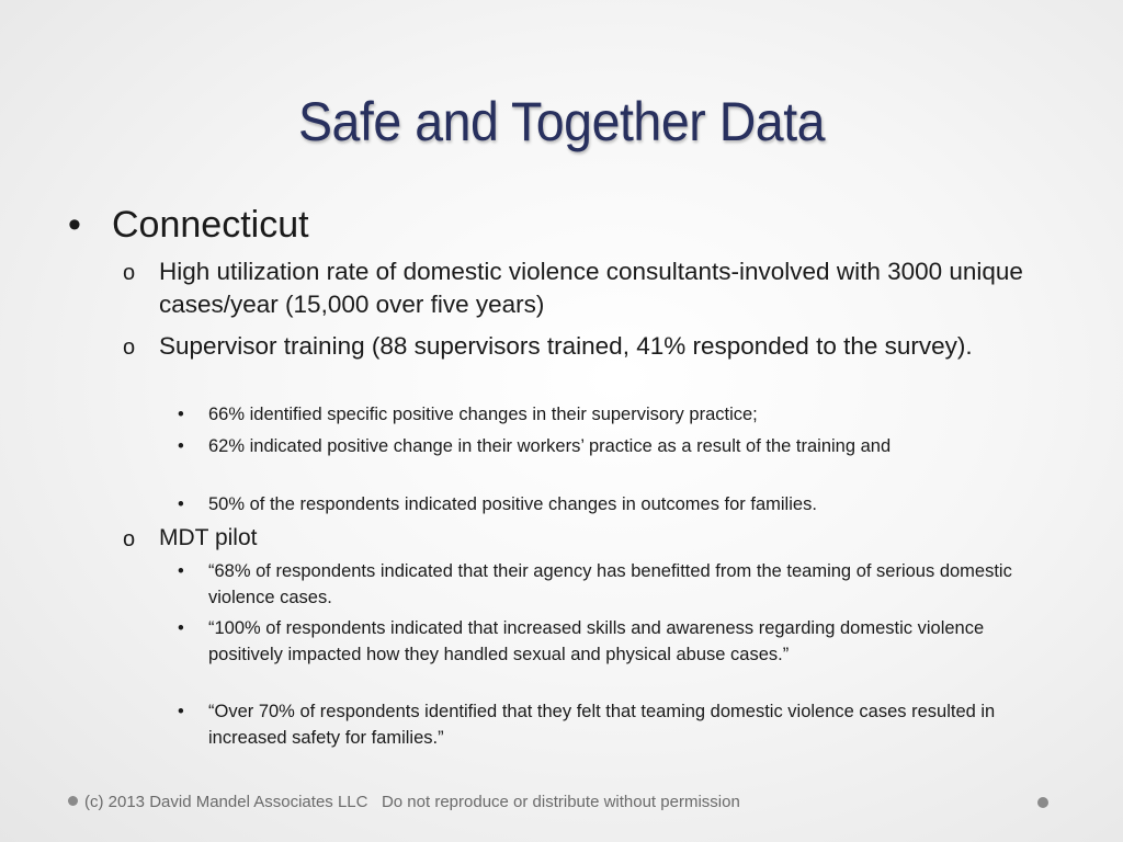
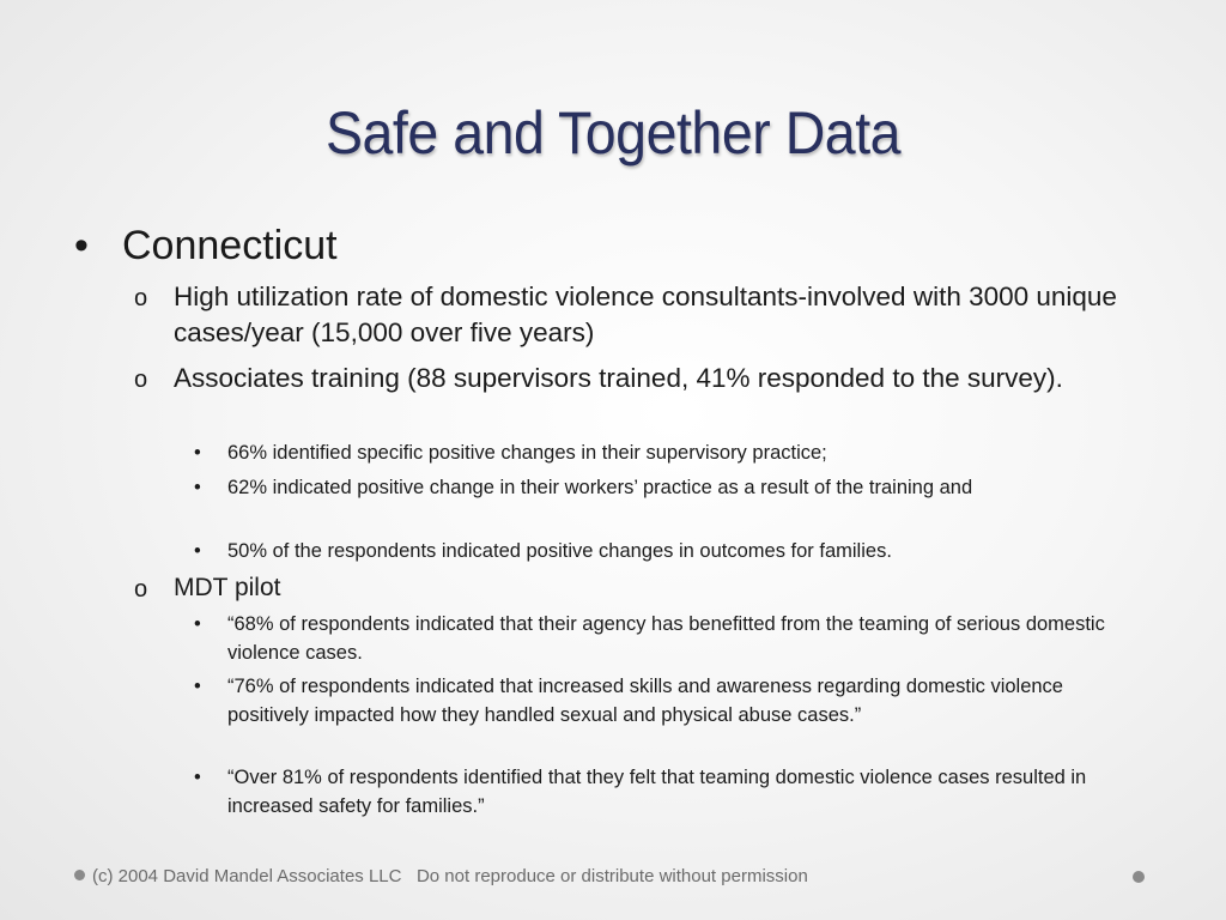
  Safe and Together Data
  •
  Connecticut
  o
  High utilization rate of domestic violence consultants-involved with 3000 unique cases/year (15,000 over five years)
  o
- Supervisor training (88 supervisors trained, 41% responded to the survey).
+ Associates training (88 supervisors trained, 41% responded to the survey).
  •
  66% identified specific positive changes in their supervisory practice;
  •
  62% indicated positive change in their workers’ practice as a result of the training and
  •
  50% of the respondents indicated positive changes in outcomes for families.
  o
  MDT pilot
  •
  “68% of respondents indicated that their agency has benefitted from the teaming of serious domestic violence cases.
  •
- “100% of respondents indicated that increased skills and awareness regarding domestic violence positively impacted how they handled sexual and physical abuse cases.”
+ “76% of respondents indicated that increased skills and awareness regarding domestic violence positively impacted how they handled sexual and physical abuse cases.”
  •
- “Over 70% of respondents identified that they felt that teaming domestic violence cases resulted in increased safety for families.”
+ “Over 81% of respondents identified that they felt that teaming domestic violence cases resulted in increased safety for families.”
- (c) 2013 David Mandel Associates LLC Do not reproduce or distribute without permission
+ (c) 2004 David Mandel Associates LLC Do not reproduce or distribute without permission
